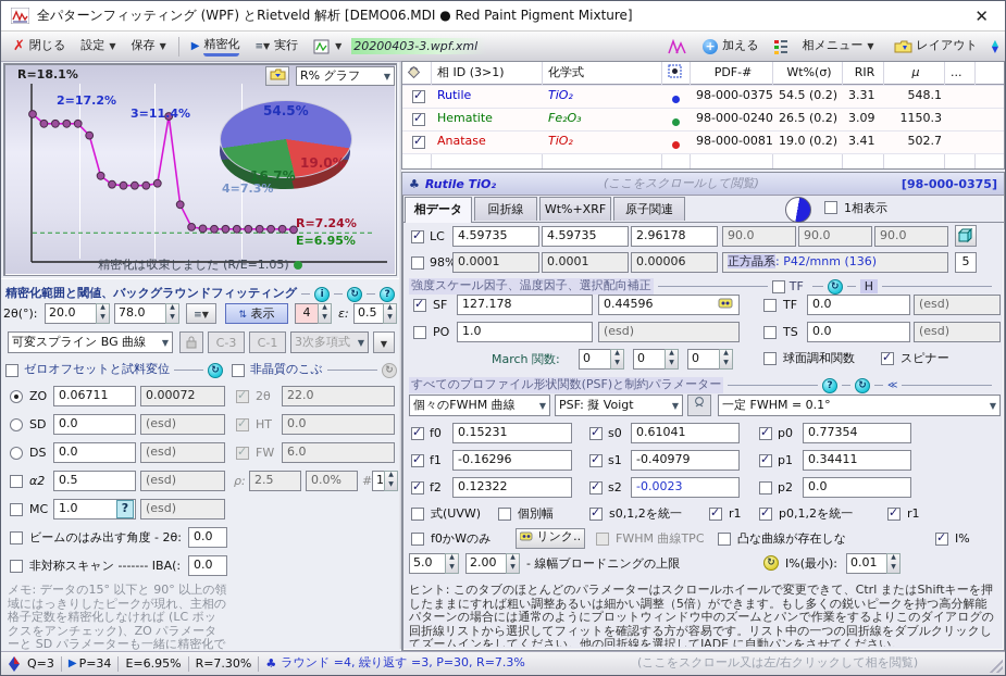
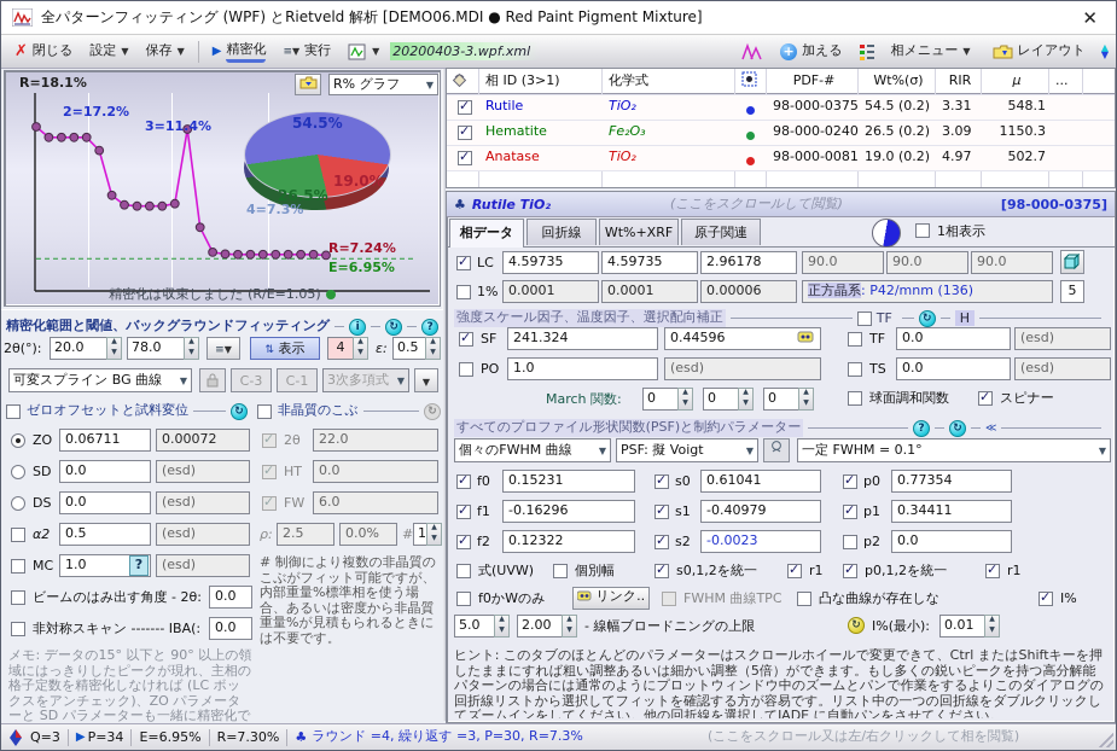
  全パターンフィッティング (WPF) とRietveld 解析 [DEMO06.MDI ● Red Paint Pigment Mixture]
  ✕
  ✗
  閉じる
  設定
  ▼
  保存
  ▼
  ▶
  精密化
  ≡▼
  実行
  ▼
  20200403-3.wpf.xml
  +
  加える
  相メニュー
  ▼
  レイアウト
  ▲
  ▼
  R=18.1%
  R% グラフ
  ▼
  54.5%
  19.0%
- 16.7%
+ 26.5%
  2=17.2%
  3=11.4%
  4=7.3%
  R=7.24%
  E=6.95%
  精密化は収束しました (R/E=1.05)
  相 ID (3>1)
  化学式
  PDF-#
  Wt%(σ)
  RIR
  μ
  ...
  Rutile
  TiO₂
  98-000-0375
  54.5 (0.2)
  3.31
  548.1
  Hematite
  Fe₂O₃
  98-000-0240
  26.5 (0.2)
  3.09
  1150.3
  Anatase
  TiO₂
  98-000-0081
  19.0 (0.2)
- 3.41
+ 4.97
  502.7
  ♣
  Rutile TiO₂
  (ここをスクロールして閲覧)
  [98-000-0375]
  相データ
  回折線
  Wt%+XRF
  原子関連
  1相表示
  LC
  4.59735
  4.59735
  2.96178
  90.0
  90.0
  90.0
- 98%
+ 1%
  0.0001
  0.0001
  0.00006
  正方晶系: P42/mnm (136)
  5
  強度スケール因子、温度因子、選択配向補正
  TF
  ↻
  H
  SF
- 127.178
+ 241.324
  0.44596
  TF
  0.0
  (esd)
  PO
  1.0
  (esd)
  TS
  0.0
  (esd)
  March 関数:
  0
  0
  0
  球面調和関数
  スピナー
  すべてのプロファイル形状関数(PSF)と制約パラメーター
  ?
  ↻
  ≪
  個々のFWHM 曲線
  ▼
  PSF: 擬 Voigt
  ▼
  一定 FWHM = 0.1°
  ▼
  f0
  0.15231
  f1
  -0.16296
  f2
  0.12322
  s0
  0.61041
  s1
  -0.40979
  s2
  -0.0023
  p0
  0.77354
  p1
  0.34411
  p2
  0.0
  式(UVW)
  個別幅
  s0,1,2を統一
  r1
  p0,1,2を統一
  r1
  f0かWのみ
  リンク..
  FWHM 曲線TPC
  凸な曲線が存在しな
  I%
  5.0
  2.00
  - 線幅ブロードニングの上限
  ↻
  I%(最小):
  0.01
  ヒント: このタブのほとんどのパラメーターはスクロールホイールで変更できて、Ctrl またはShiftキーを押したままにすれば粗い調整あるいは細かい調整（5倍）ができます。もし多くの鋭いピークを持つ高分解能パターンの場合には通常のようにプロットウィンドウ中のズームとパンで作業をするよりこのダイアログの回折線リストから選択してフィットを確認する方が容易です。リスト中の一つの回折線をダブルクリックしてズームインをしてください。他の回折線を選択してJADE に自動パンをさせてください。
  精密化範囲と閾値、バックグラウンドフィッティング
  i
  ↻
  ?
  2θ(°):
  20.0
  78.0
  ≡▼
  ⇅ 表示
  4
  ε:
  0.5
  可変スプライン BG 曲線
  ▼
  C-3
  C-1
  3次多項式
  ▼
  ▼
  ゼロオフセットと試料変位
  ↻
  非晶質のこぶ
  ↻
  ZO
  0.06711
  0.00072
  2θ
  22.0
  SD
  0.0
  (esd)
  HT
  0.0
  DS
  0.0
  (esd)
  FW
  6.0
  α2
  0.5
  (esd)
  ρ:
  2.5
  0.0%
  #
  1
  MC
  1.0
  ?
  (esd)
+ # 制御により複数の非晶質のこぶがフィット可能ですが、内部重量%標準相を使う場合、あるいは密度から非晶質重量%が見積もられるときには不要です。
  ビームのはみ出す角度 - 2θ:
  0.0
  非対称スキャン ------- IBA(:
  0.0
  メモ: データの15° 以下と 90° 以上の領域にはっきりしたピークが現れ、主相の格子定数を精密化しなければ (LC ボックスをアンチェック)、ZO パラメーターと SD パラメーターも一緒に精密化で
  Q=3
  ▶
  P=34
  E=6.95%
  R=7.30%
  ♣
  ラウンド =4, 繰り返す =3, P=30, R=7.3%
  (ここをスクロール又は左/右クリックして相を閲覧)
